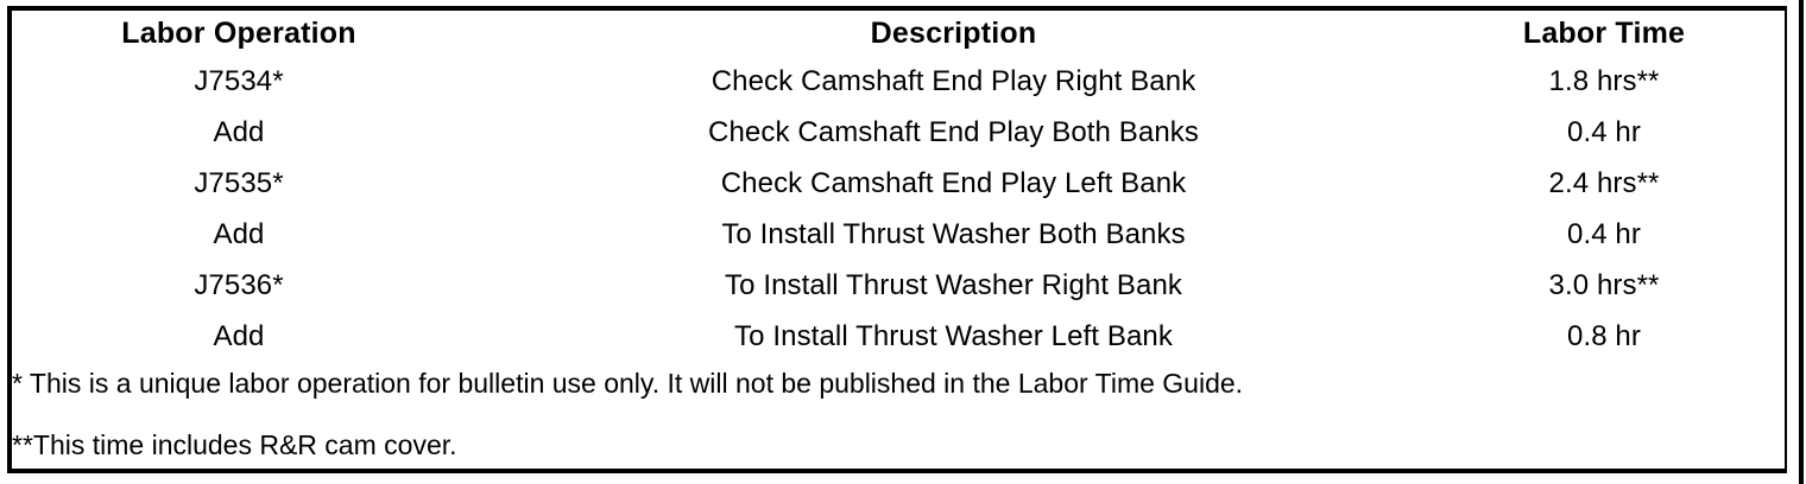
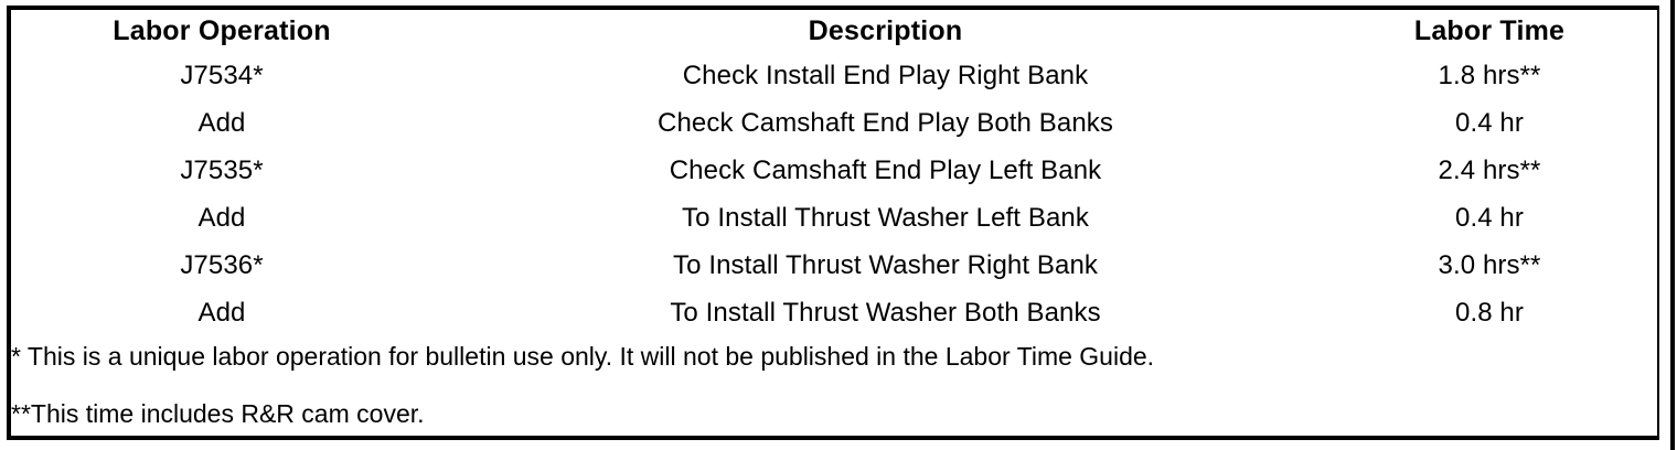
  Labor Operation	Description	Labor Time
- J7534*	Check Camshaft End Play Right Bank	1.8 hrs**
+ J7534*	Check Install End Play Right Bank	1.8 hrs**
  Add	Check Camshaft End Play Both Banks	0.4 hr
  J7535*	Check Camshaft End Play Left Bank	2.4 hrs**
- Add	To Install Thrust Washer Both Banks	0.4 hr
+ Add	To Install Thrust Washer Left Bank	0.4 hr
  J7536*	To Install Thrust Washer Right Bank	3.0 hrs**
- Add	To Install Thrust Washer Left Bank	0.8 hr
+ Add	To Install Thrust Washer Both Banks	0.8 hr
  * This is a unique labor operation for bulletin use only. It will not be published in the Labor Time Guide. **This time includes R&R cam cover.
